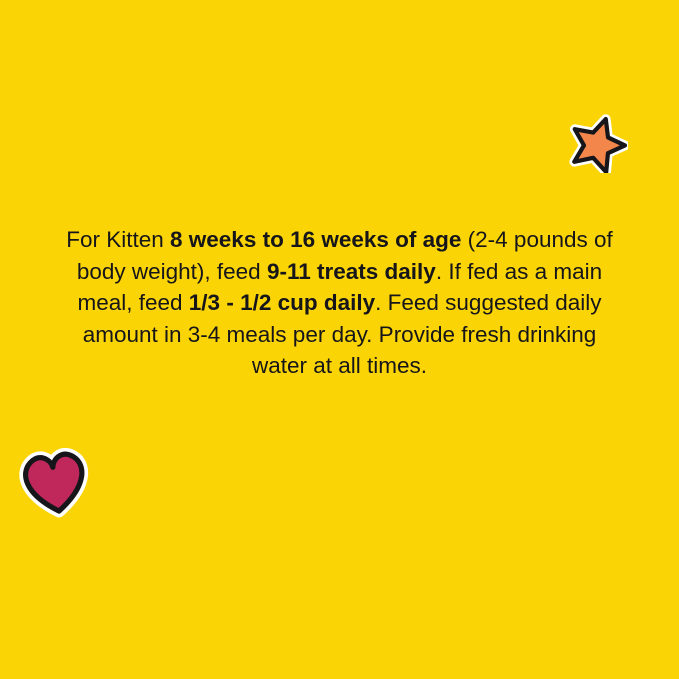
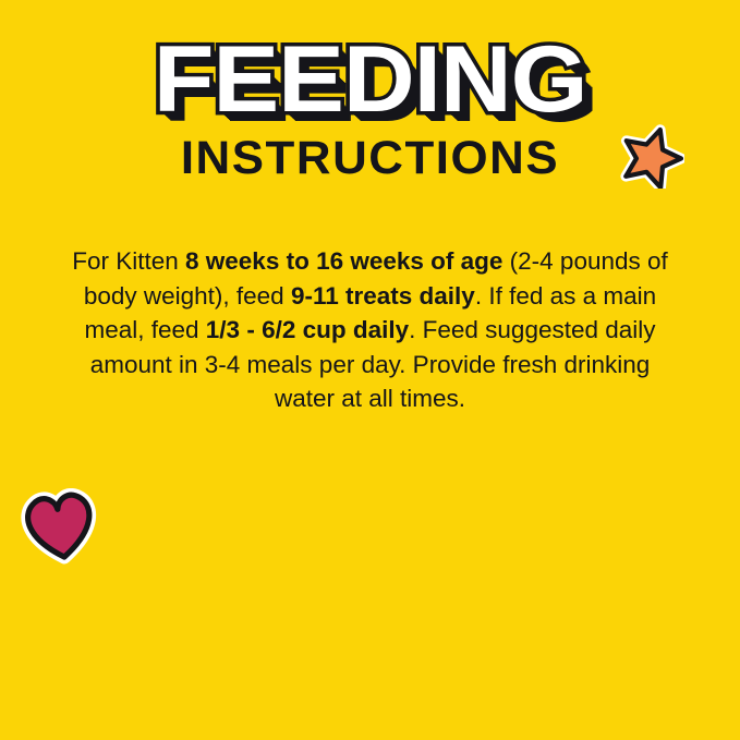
+ FEEDING
+ INSTRUCTIONS
- For Kitten 8 weeks to 16 weeks of age (2-4 pounds of body weight), feed 9-11 treats daily. If fed as a main meal, feed 1/3 - 1/2 cup daily. Feed suggested daily amount in 3-4 meals per day. Provide fresh drinking water at all times.
+ For Kitten 8 weeks to 16 weeks of age (2-4 pounds of body weight), feed 9-11 treats daily. If fed as a main meal, feed 1/3 - 6/2 cup daily. Feed suggested daily amount in 3-4 meals per day. Provide fresh drinking water at all times.
